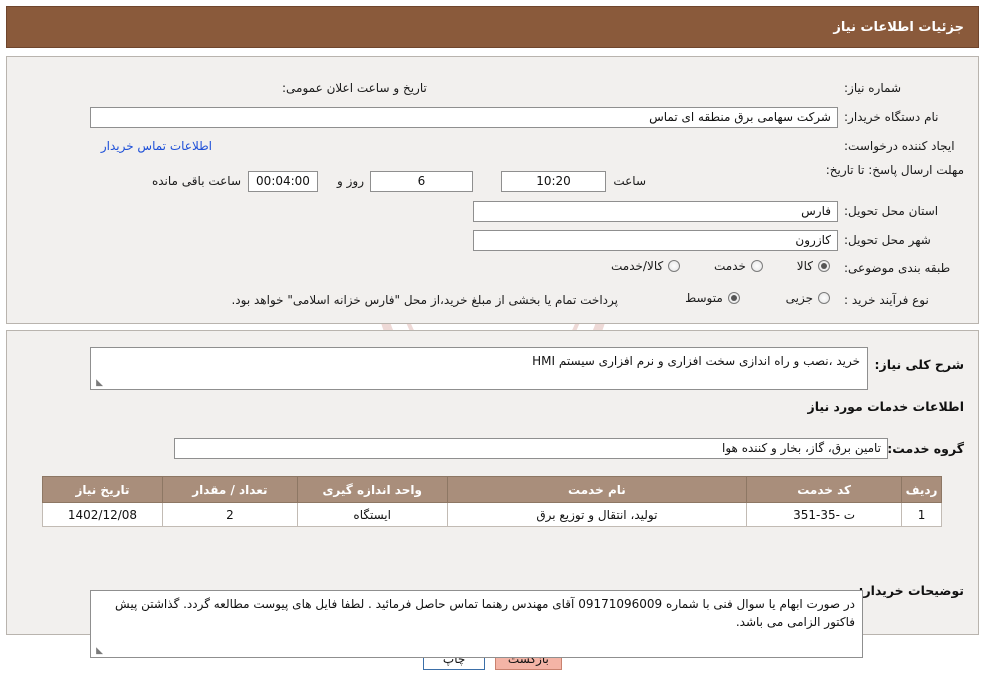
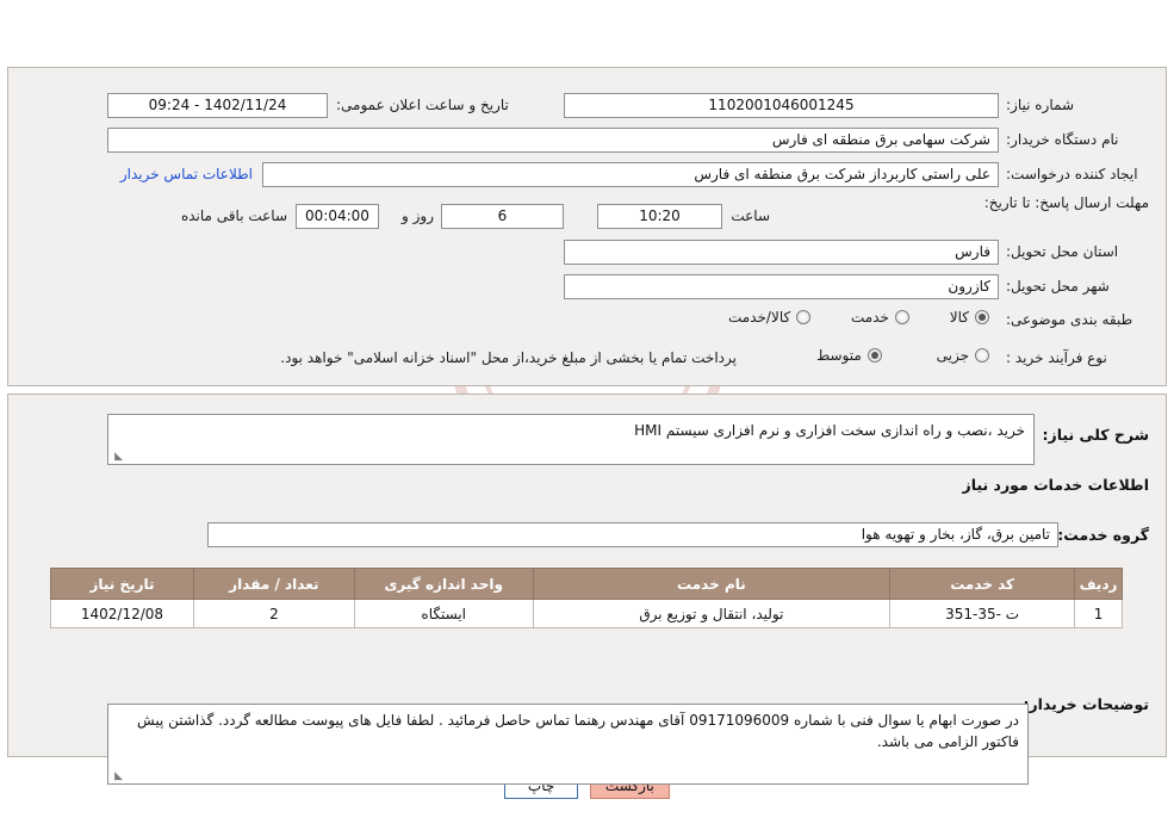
- جزئیات اطلاعات نیاز
  شماره نیاز:
+ 1102001046001245
  تاریخ و ساعت اعلان عمومی:
+ 1402/11/24 - 09:24
  نام دستگاه خریدار:
- شرکت سهامی برق منطقه ای تماس
+ شرکت سهامی برق منطقه ای فارس
  ایجاد کننده درخواست:
+ علی راستی کاربرداز شرکت برق منطقه ای فارس
  اطلاعات تماس خریدار
  مهلت ارسال پاسخ: تا تاریخ:
  ساعت
  10:20
  6
  روز و
  00:04:00
  ساعت باقی مانده
  استان محل تحویل:
  فارس
  شهر محل تحویل:
  کازرون
  طبقه بندی موضوعی:
  کالا
  خدمت
  کالا/خدمت
  نوع فرآیند خرید :
  جزیی
  متوسط
- پرداخت تمام یا بخشی از مبلغ خرید،از محل "فارس خزانه اسلامی" خواهد بود.
+ پرداخت تمام یا بخشی از مبلغ خرید،از محل "اسناد خزانه اسلامی" خواهد بود.
  شرح کلی نیاز:
  خرید ،نصب و راه اندازی سخت افزاری و نرم افزاری سیستم HMI
  ◣
  اطلاعات خدمات مورد نیاز
  گروه خدمت:
- تامین برق، گاز، بخار و کننده هوا
+ تامین برق، گاز، بخار و تهویه هوا
  ردیف	کد خدمت	نام خدمت	واحد اندازه گیری	تعداد / مقدار	تاریخ نیاز
  1	ت -35-351	تولید، انتقال و توزیع برق	ایستگاه	2	1402/12/08
  توضیحات خریدار
  در صورت ابهام یا سوال فنی با شماره 09171096009 آقای مهندس رهنما تماس حاصل فرمائید . لطفا فایل های پیوست مطالعه گردد. گذاشتن پیش فاکتور الزامی می باشد.
  ◣
  بازگشت چاپ
